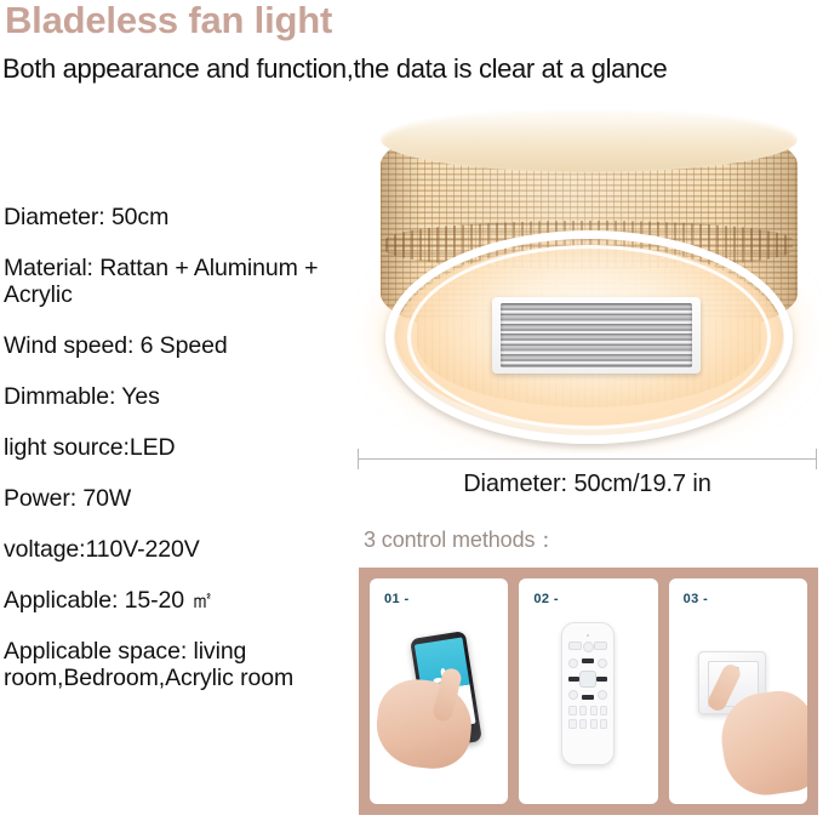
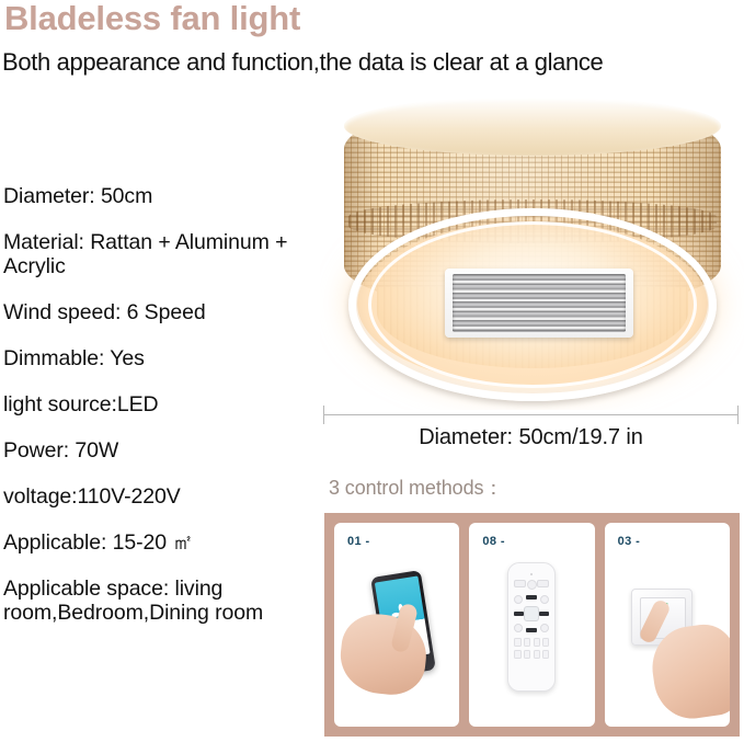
  Bladeless fan light
  Both appearance and function,the data is clear at a glance
  Diameter: 50cm
  Material: Rattan + Aluminum + Acrylic
  Wind speed: 6 Speed
  Dimmable: Yes
  light source:LED
  Power: 70W
  voltage:110V-220V
  Applicable: 15-20 ㎡
- Applicable space: living room,Bedroom,Acrylic room
+ Applicable space: living room,Bedroom,Dining room
  Diameter: 50cm/19.7 in
  3 control methods：
  01 -
- 02 -
+ 08 -
  03 -
